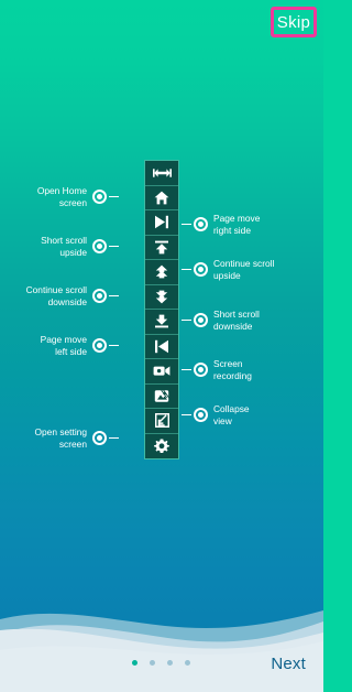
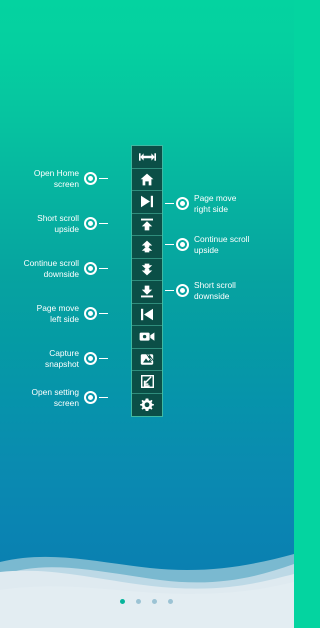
- Skip
  Open Home
  screen
  Short scroll
  upside
  Continue scroll
  downside
  Page move
  left side
+ Capture
+ snapshot
  Open setting
  screen
  Page move
  right side
  Continue scroll
  upside
  Short scroll
  downside
- Screen
- recording
- Collapse
- view
- Next
